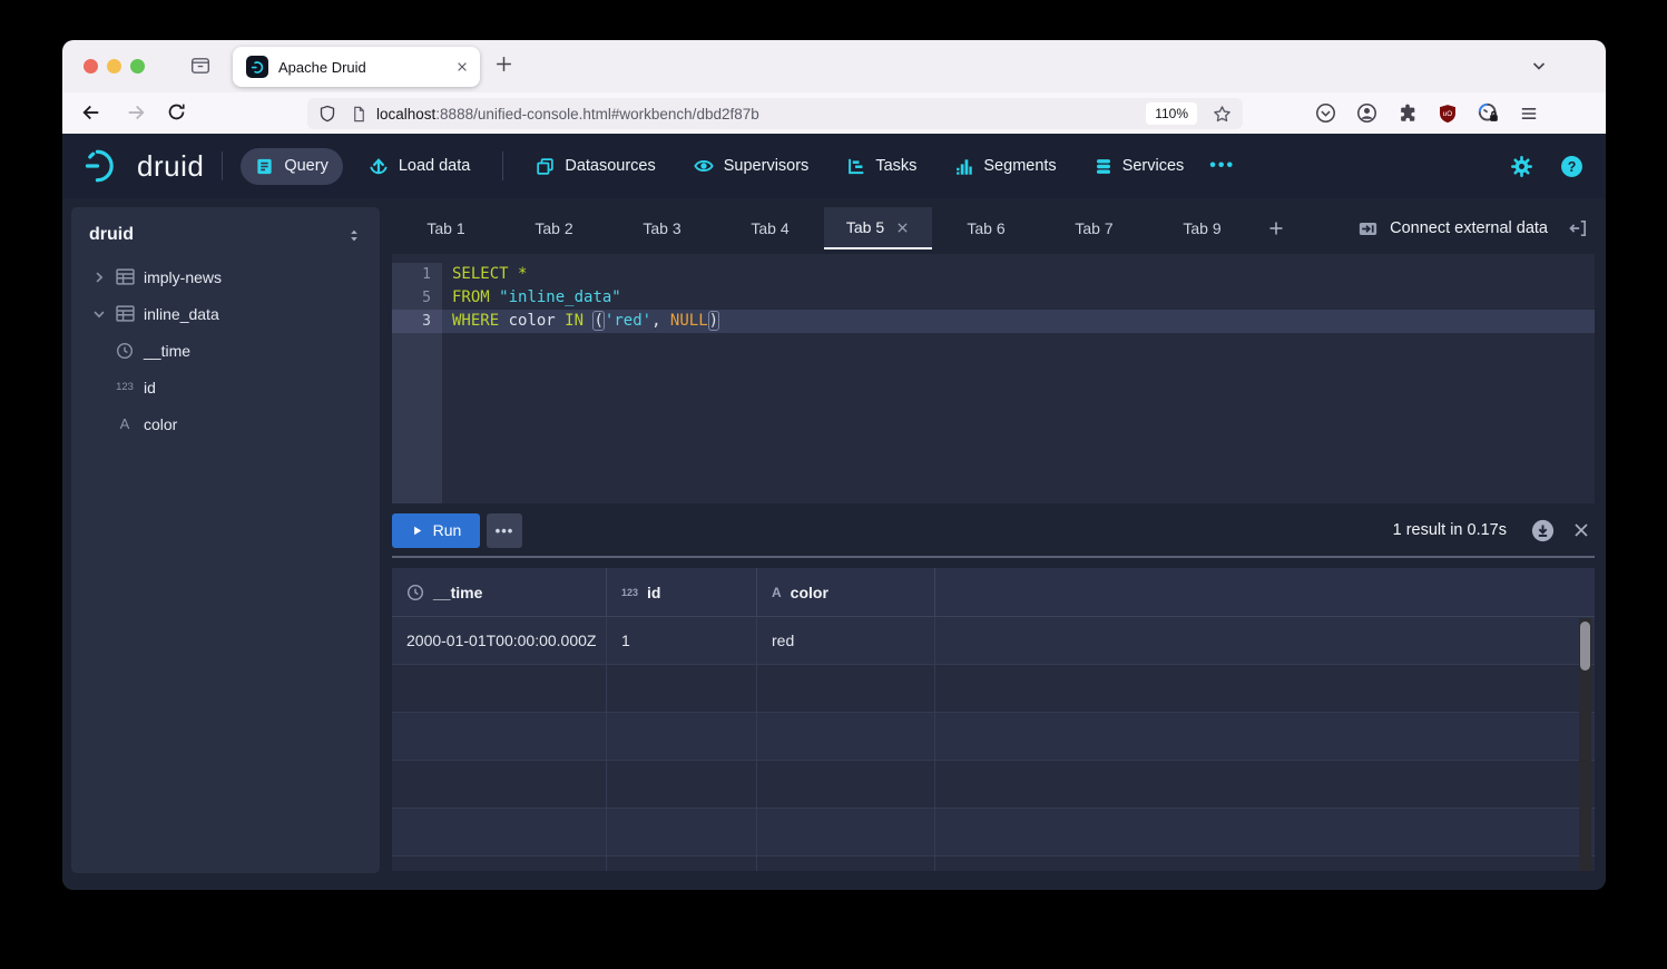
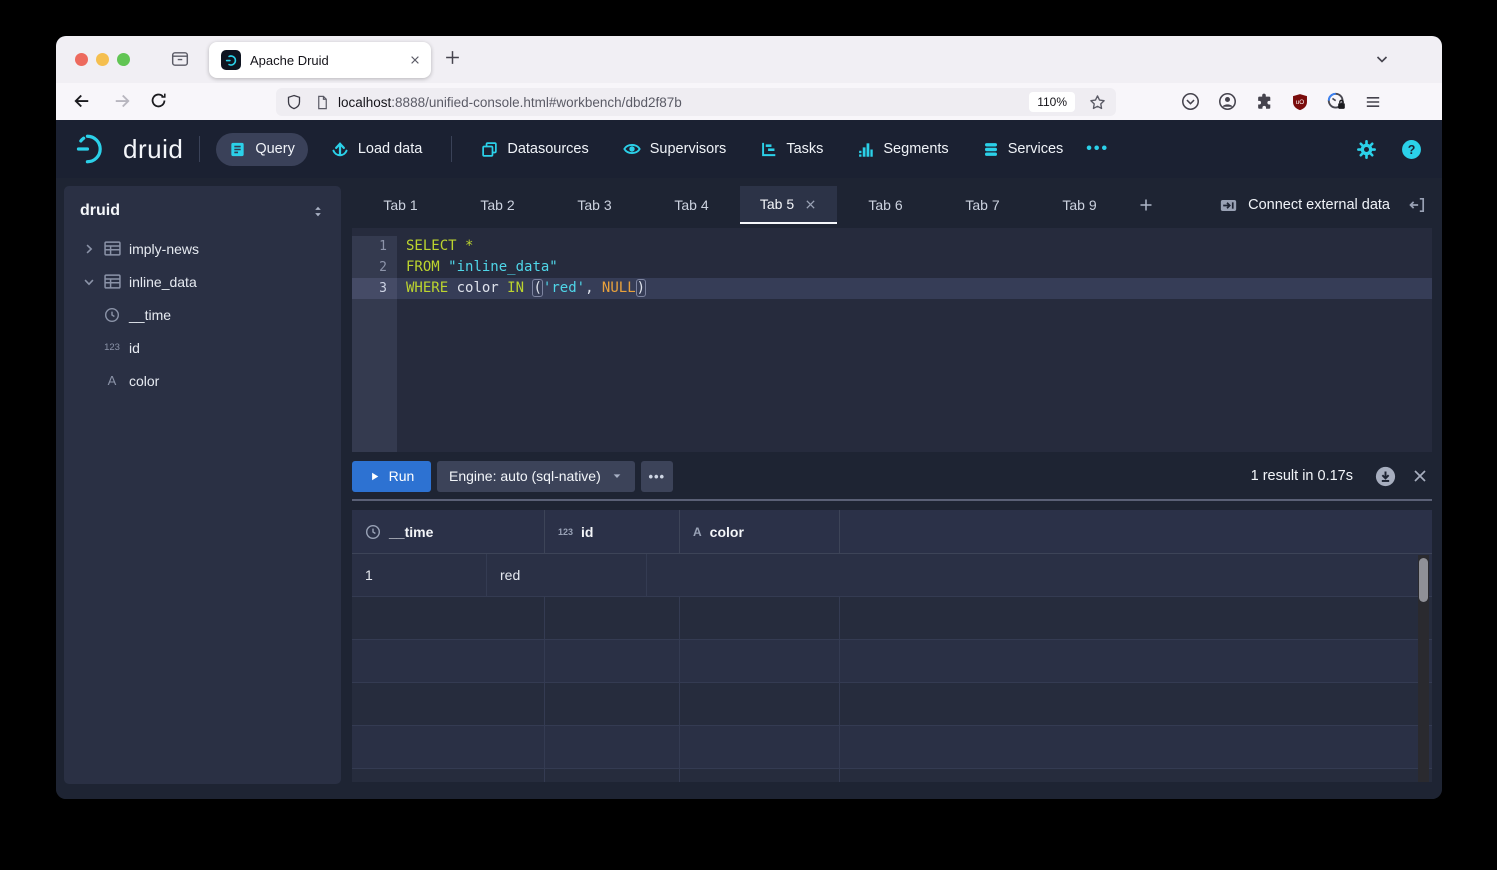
  Apache Druid
  localhost:8888/unified-console.html#workbench/dbd2f87b
  110%
  druid
  Query
  Load data
  Datasources
  Supervisors
  Tasks
  Segments
  Services
  •••
  ?
  druid
  imply-news
  inline_data
  __time
  123
  id
  A
  color
  Tab 1
  Tab 2
  Tab 3
  Tab 4
  Tab 5
  Tab 6
  Tab 7
  Tab 9
  Connect external data
  1
  SELECT *
- 5
+ 2
  FROM "inline_data"
  3
  WHERE color IN ('red', NULL)
  Run
+ Engine: auto (sql-native)
  •••
  1 result in 0.17s
  __time
  123
  id
  A
  color
- 2000-01-01T00:00:00.000Z
  1
  red
